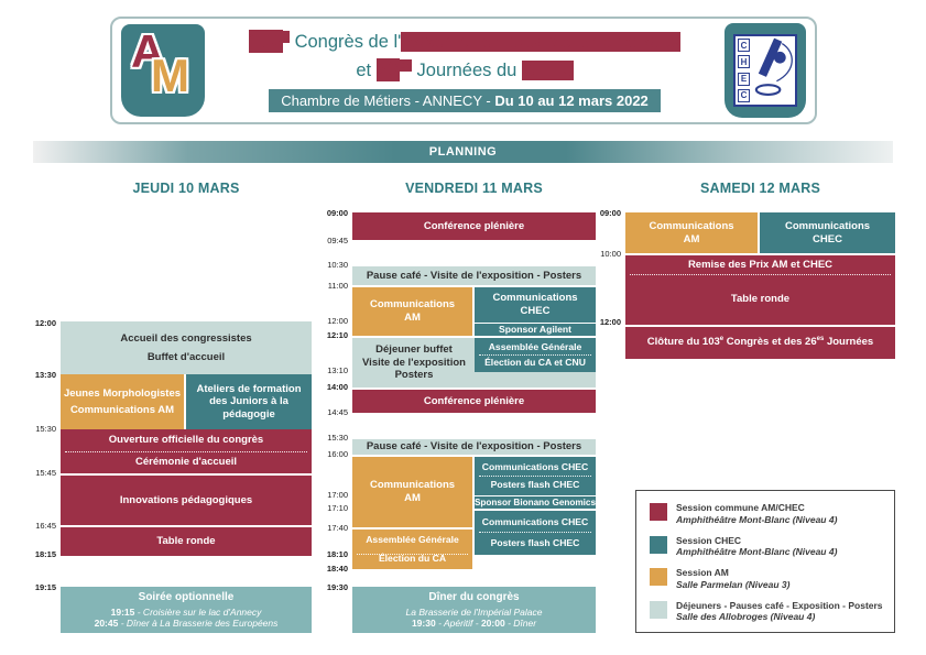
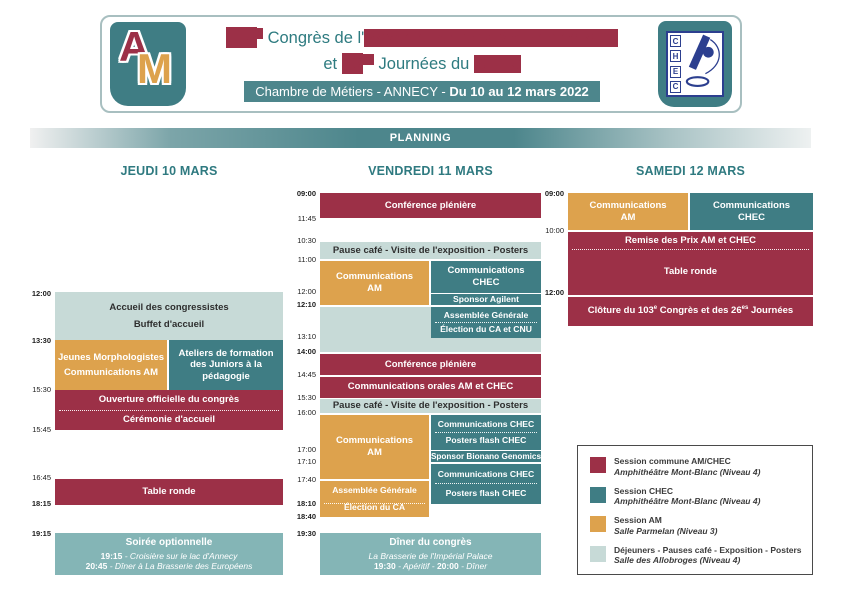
  A
  M
  103e Congrès de l'Association des Morphologistes
  et 26es Journées du CHEC
  Chambre de Métiers - ANNECY - Du 10 au 12 mars 2022
  C
  H
  E
  C
  PLANNING
  JEUDI 10 MARS
  VENDREDI 11 MARS
  SAMEDI 12 MARS
  12:00
  13:30
  15:30
  15:45
  16:45
  18:15
  19:15
  Accueil des congressistes
  Buffet d'accueil
  Jeunes Morphologistes
  Communications AM
  Ateliers de formation des Juniors à la pédagogie
  Ouverture officielle du congrès
  Cérémonie d'accueil
- Innovations pédagogiques
  Table ronde
  Soirée optionnelle
  19:15 - Croisière sur le lac d'Annecy
  20:45 - Dîner à La Brasserie des Européens
  09:00
- 09:45
+ 11:45
  10:30
  11:00
  12:00
  12:10
  13:10
  14:00
  14:45
  15:30
  16:00
  17:00
  17:10
  17:40
  18:10
  18:40
  19:30
  Conférence plénière
  Pause café - Visite de l'exposition - Posters
  Communications AM
  Communications CHEC
  Sponsor Agilent
- Déjeuner buffet
- Visite de l'exposition
- Posters
  Assemblée Générale
  Élection du CA et CNU
  Conférence plénière
+ Communications orales AM et CHEC
  Pause café - Visite de l'exposition - Posters
  Communications AM
  Communications CHEC
  Posters flash CHEC
  Sponsor Bionano Genomics
  Communications CHEC
  Posters flash CHEC
  Assemblée Générale
  Élection du CA
  Dîner du congrès
  La Brasserie de l'Impérial Palace
  19:30 - Apéritif - 20:00 - Dîner
  09:00
  10:00
  12:00
  Communications AM
  Communications CHEC
  Remise des Prix AM et CHEC
  Table ronde
  Clôture du 103 Congrès et des 26 Journées
  Session commune AM/CHEC
  Amphithéâtre Mont-Blanc (Niveau 4)
  Session CHEC
  Amphithéâtre Mont-Blanc (Niveau 4)
  Session AM
  Salle Parmelan (Niveau 3)
  Déjeuners - Pauses café - Exposition - Posters
  Salle des Allobroges (Niveau 4)
